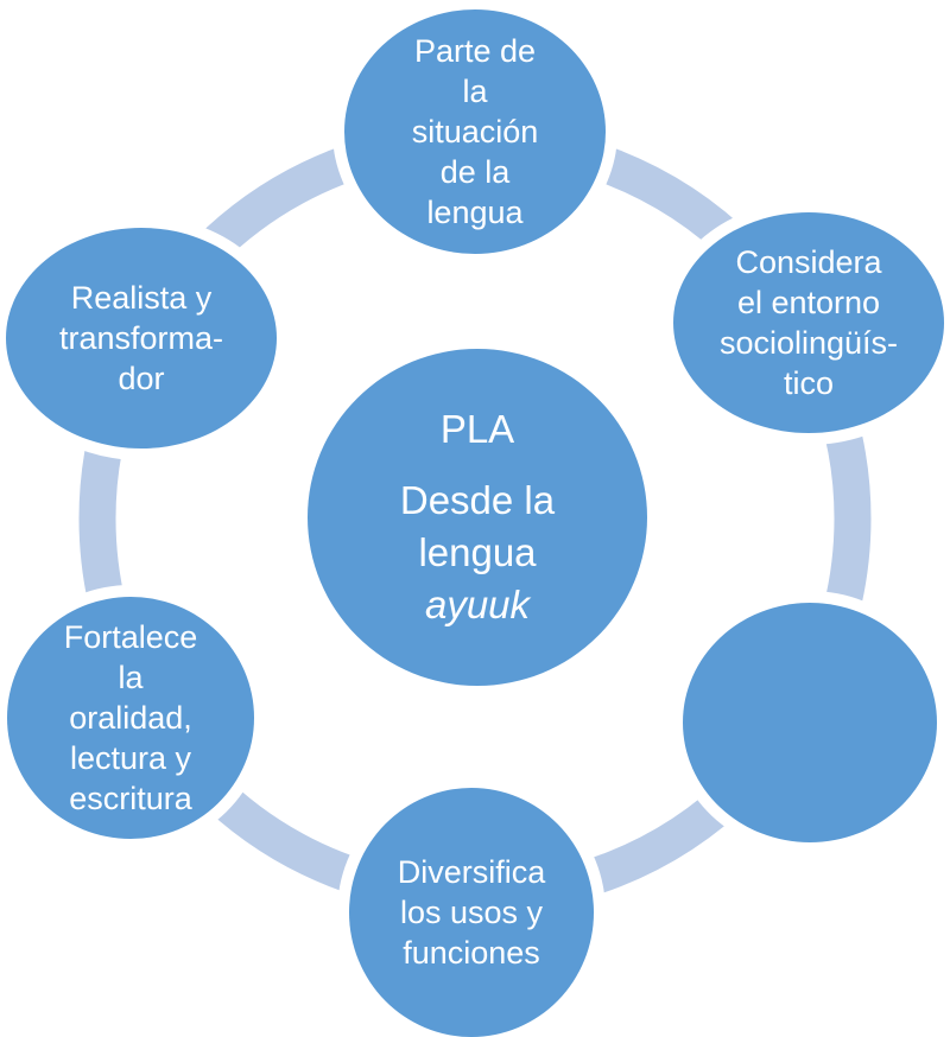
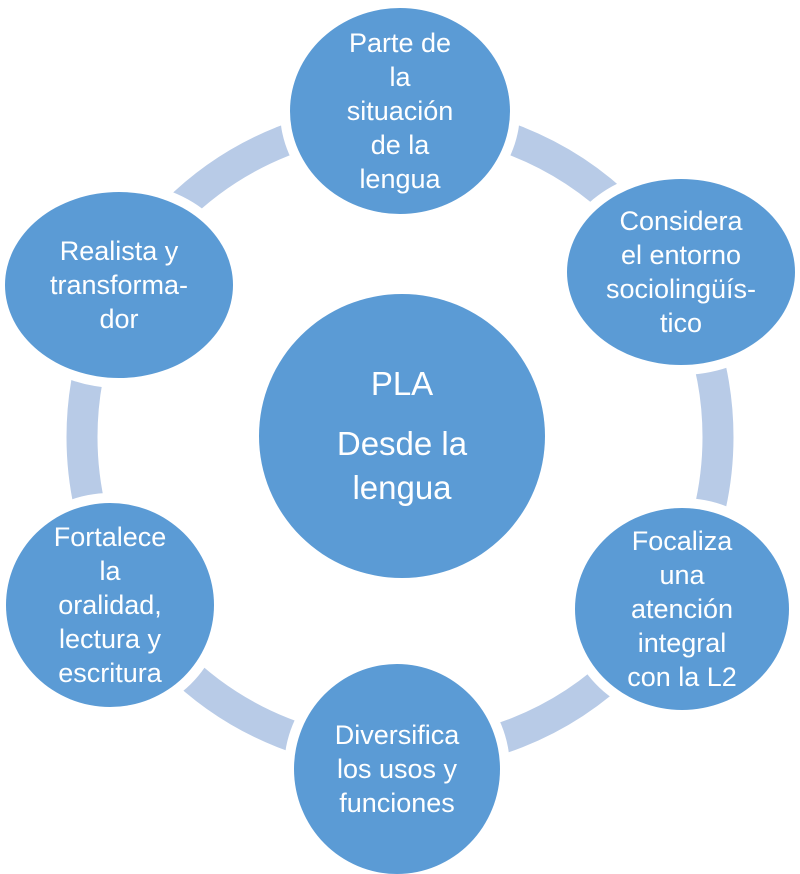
  Parte de
  la
  situación
  de la
  lengua
  Considera
  el entorno
  sociolingüís-
  tico
+ Focaliza
+ una
+ atención
+ integral
+ con la L2
  Diversifica
  los usos y
  funciones
  Fortalece
  la
  oralidad,
  lectura y
  escritura
  Realista y
  transforma-
  dor
  PLA
  Desde la
  lengua
- ayuuk
